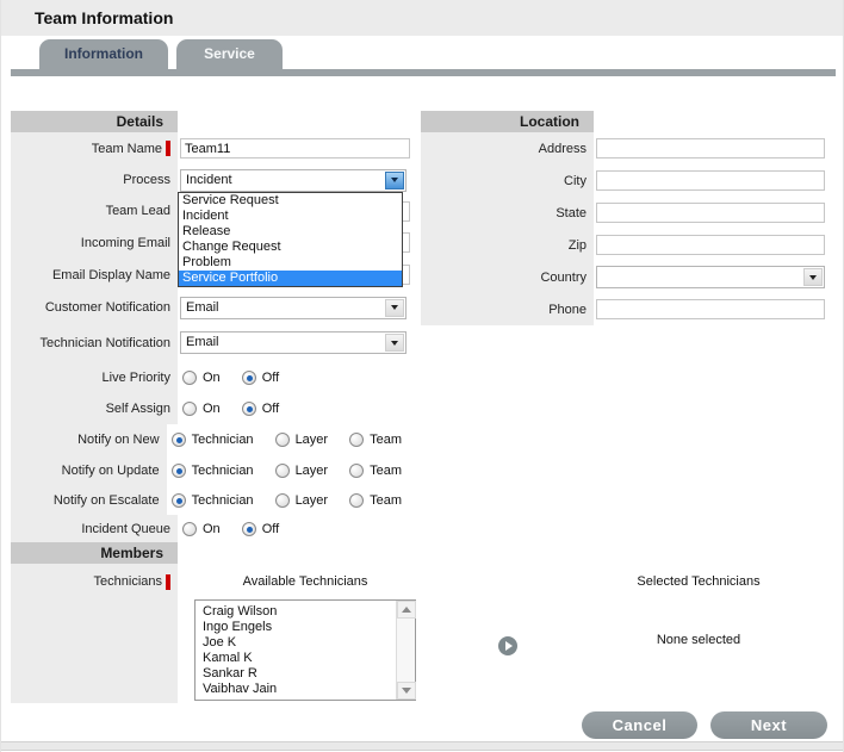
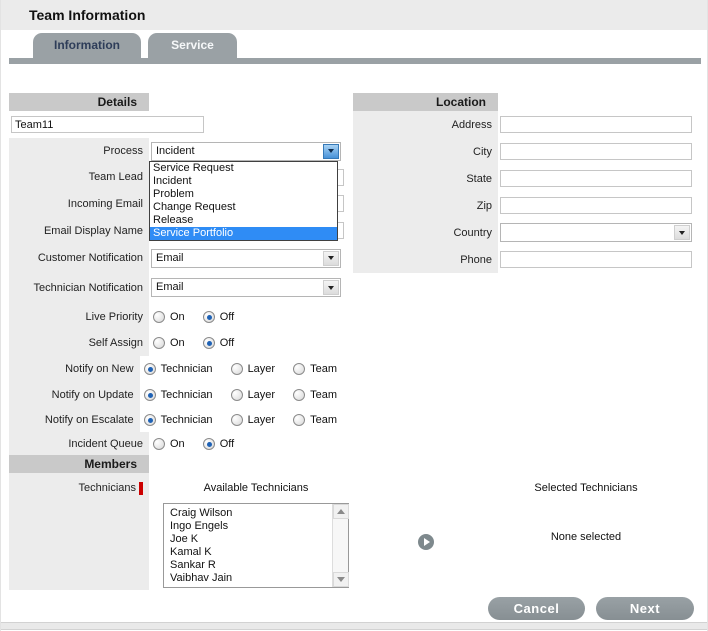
  Team Information
  Information
  Service
  Details
- Team Name
  Team11
  Process
  Incident
  Team Lead
  Incoming Email
  Email Display Name
  Customer Notification
  Email
  Technician Notification
  Email
  Live Priority
  On
  Off
  Self Assign
  On
  Off
  Notify on New
  Technician
  Layer
  Team
  Notify on Update
  Technician
  Layer
  Team
  Notify on Escalate
  Technician
  Layer
  Team
  Incident Queue
  On
  Off
  Members
  Technicians
  Service Request
  Incident
- Release
+ Problem
  Change Request
- Problem
+ Release
  Service Portfolio
  Location
  Address
  City
  State
  Zip
  Country
  Phone
  Available Technicians
  Craig Wilson
  Ingo Engels
  Joe K
  Kamal K
  Sankar R
  Vaibhav Jain
  Selected Technicians
  None selected
  Cancel
  Next
